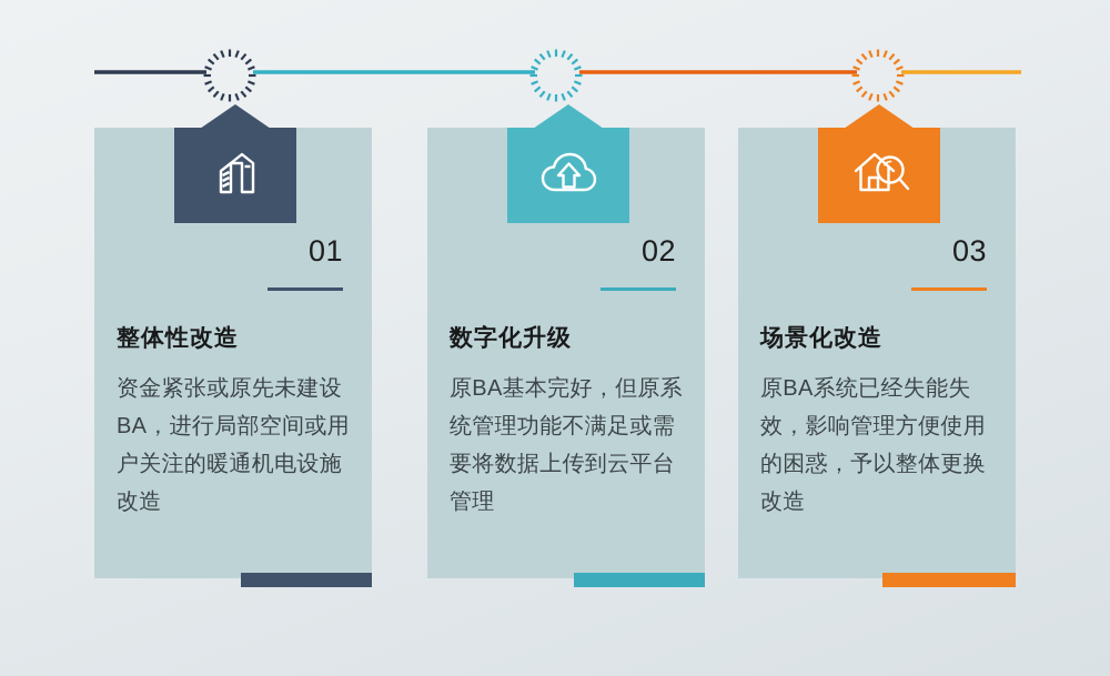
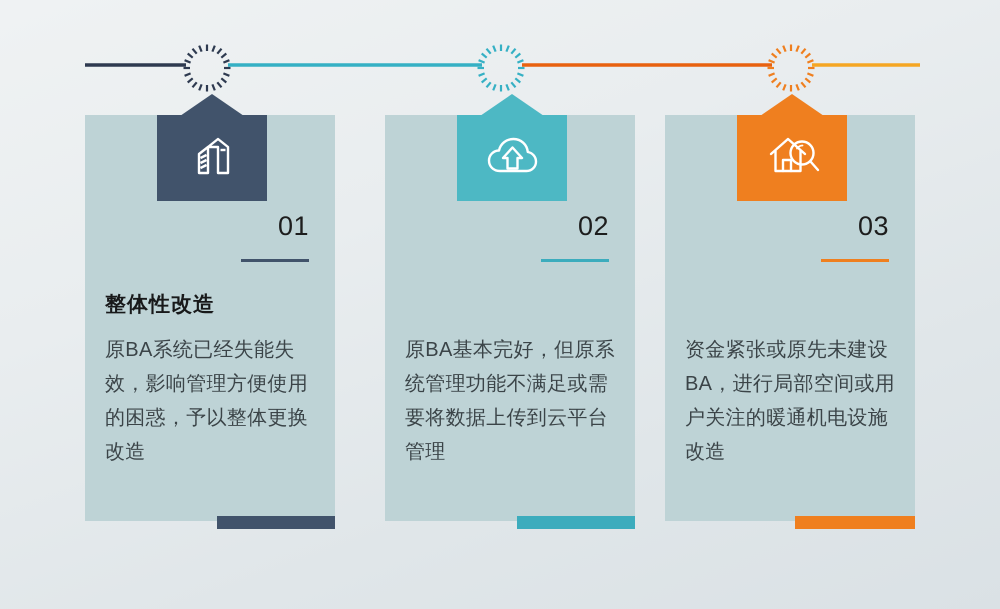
  01
  整体性改造
- 资金紧张或原先未建设BA，进行局部空间或用户关注的暖通机电设施改造
+ 原BA系统已经失能失效，影响管理方便使用的困惑，予以整体更换改造
  02
- 数字化升级
  原BA基本完好，但原系统管理功能不满足或需要将数据上传到云平台管理
  03
- 场景化改造
- 原BA系统已经失能失效，影响管理方便使用的困惑，予以整体更换改造
+ 资金紧张或原先未建设BA，进行局部空间或用户关注的暖通机电设施改造
